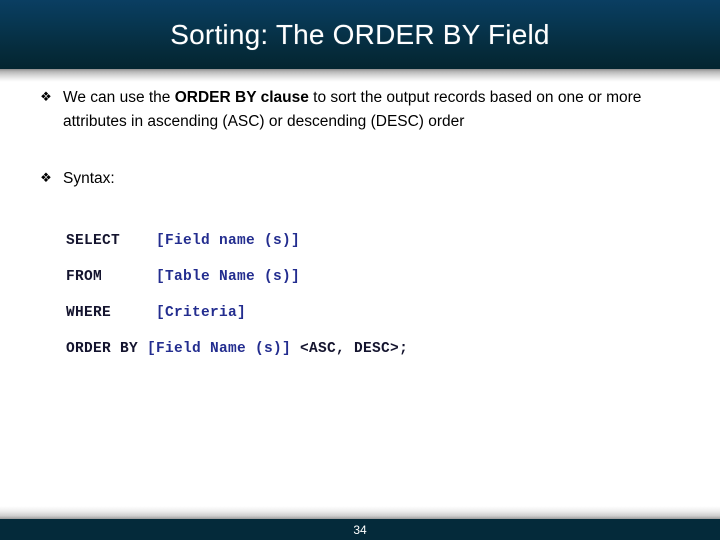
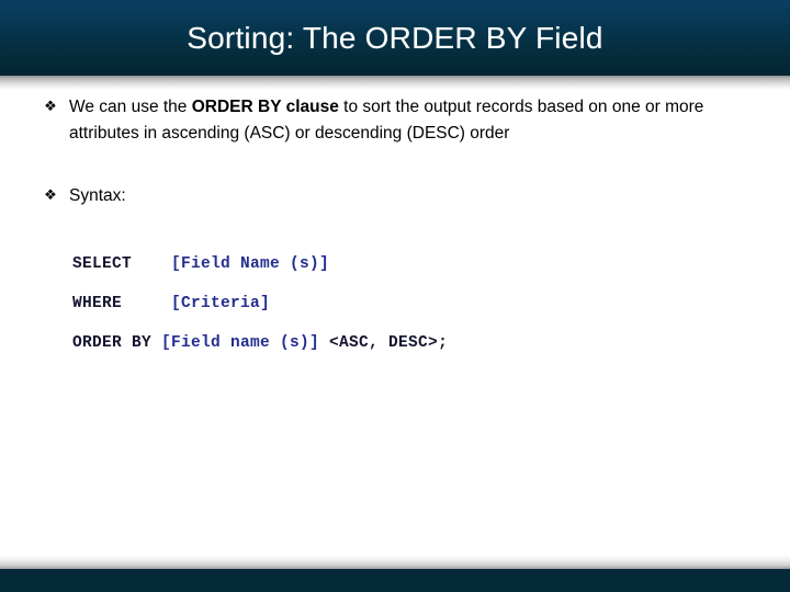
  Sorting: The ORDER BY Field
  ❖
  We can use the ORDER BY clause to sort the output records based on one or more attributes in ascending (ASC) or descending (DESC) order
  ❖
  Syntax:
- SELECT [Field name (s)]
+ SELECT [Field Name (s)]
- FROM [Table Name (s)]
  WHERE [Criteria]
- ORDER BY [Field Name (s)] <ASC, DESC>;
+ ORDER BY [Field name (s)] <ASC, DESC>;
- 34
